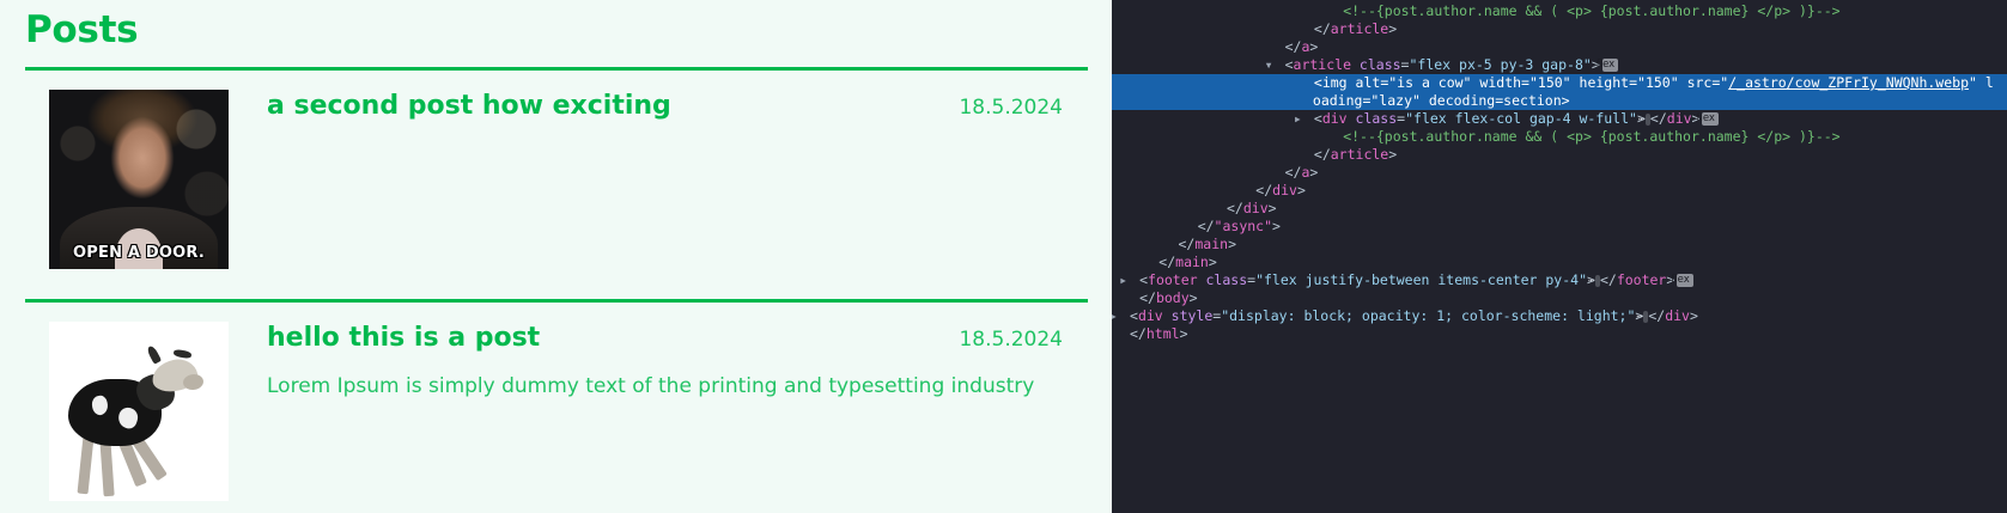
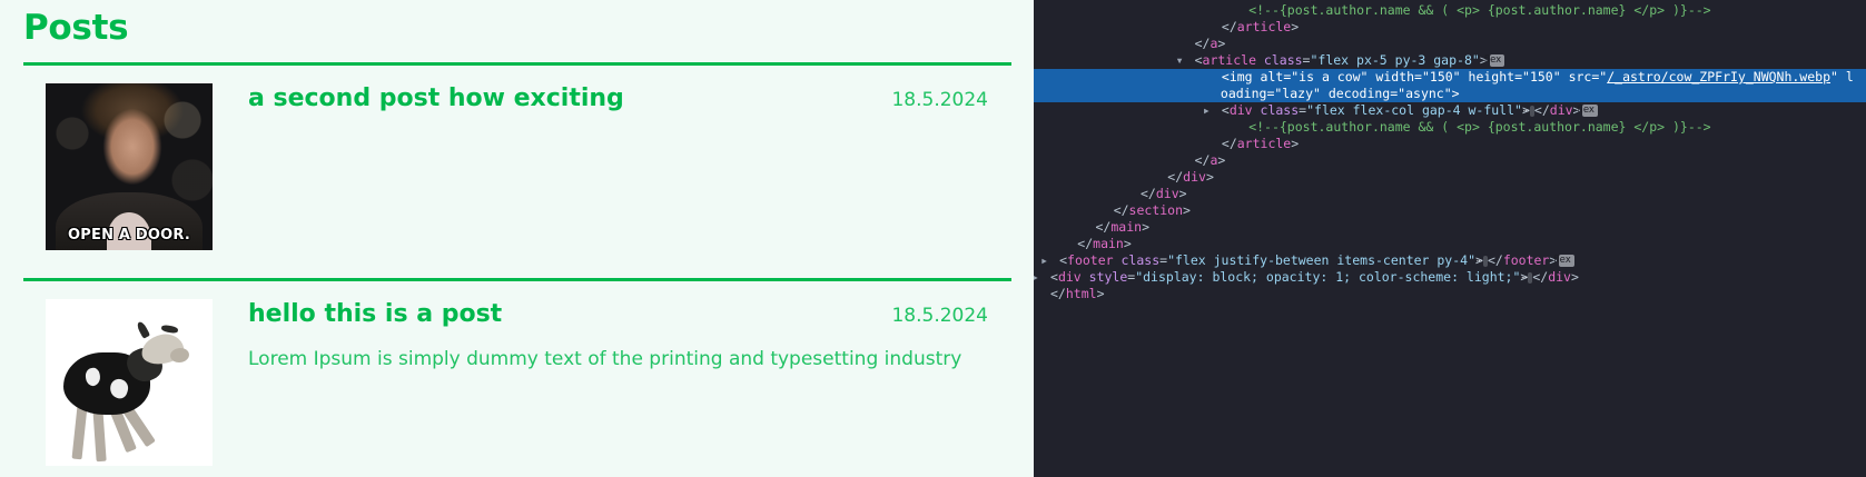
  Posts
  OPEN A DOOR.
  a second post how exciting
  18.5.2024
  hello this is a post
  18.5.2024
  Lorem Ipsum is simply dummy text of the printing and typesetting industry
  <!--{post.author.name && ( <p> {post.author.name} </p> )}-->
  </article>
  </a>
  ▾ <article class="flex px-5 py-3 gap-8" flex
- <img alt="is a cow" width="150" height="150" src="/_astro/cow_ZPFrIy_NWQNh.webp" loading="lazy" decoding=section>
+ <img alt="is a cow" width="150" height="150" src="/_astro/cow_ZPFrIy_NWQNh.webp" loading="lazy" decoding="async">
  ▸ <div class="flex flex-col gap-4 w-full"⋯ </div flex
  <!--{post.author.name && ( <p> {post.author.name} </p> )}-->
  </article>
  </a>
  </div>
  </div>
- </"async">
+ </section>
  </main>
  </main>
  ▸ <footer class="flex justify-between items-center py-4"⋯ </footer flex
- </body>
  ▸ <div style="display: block; opacity: 1; color-scheme: light;"⋯ </div>
  </html>
